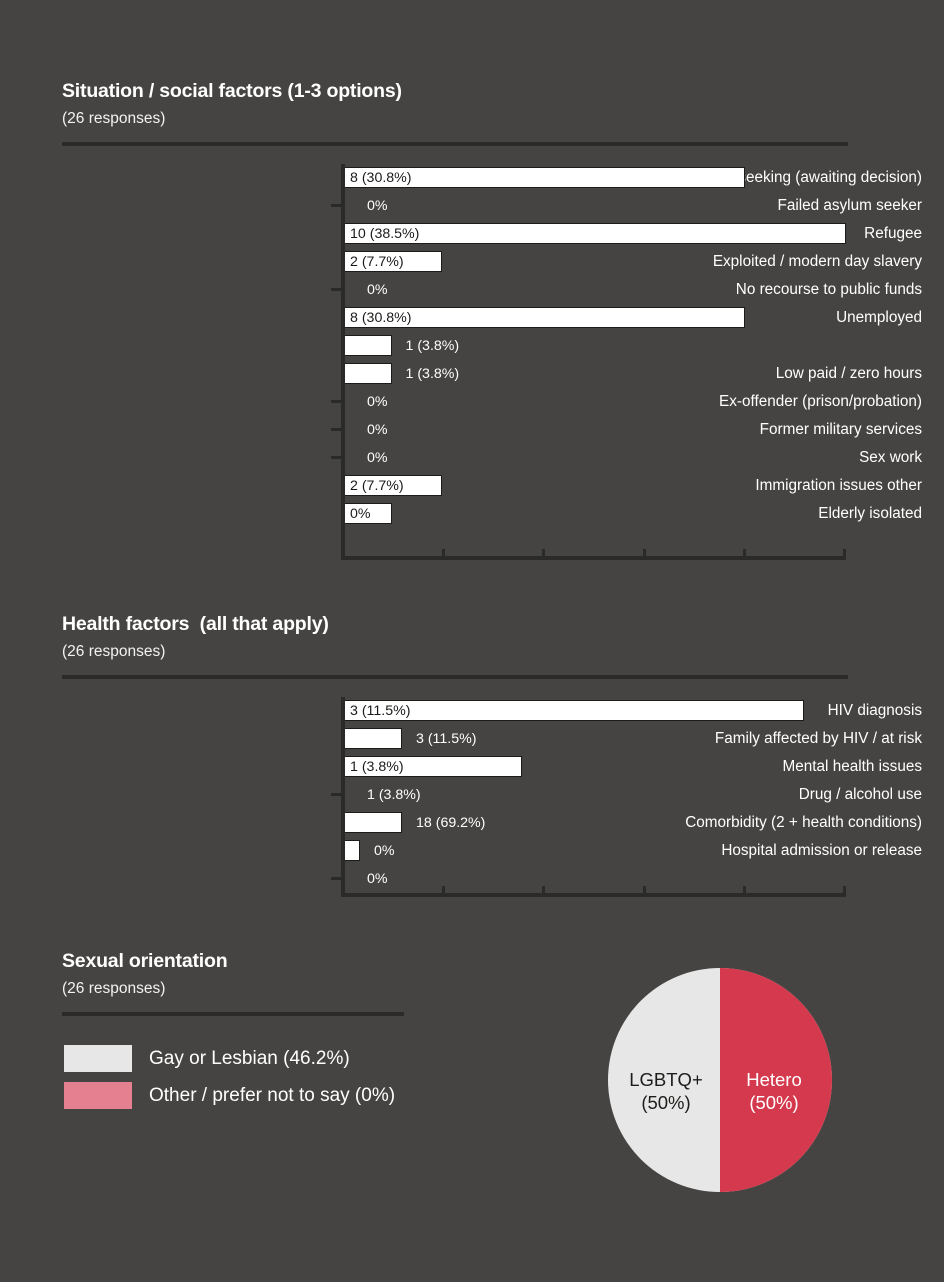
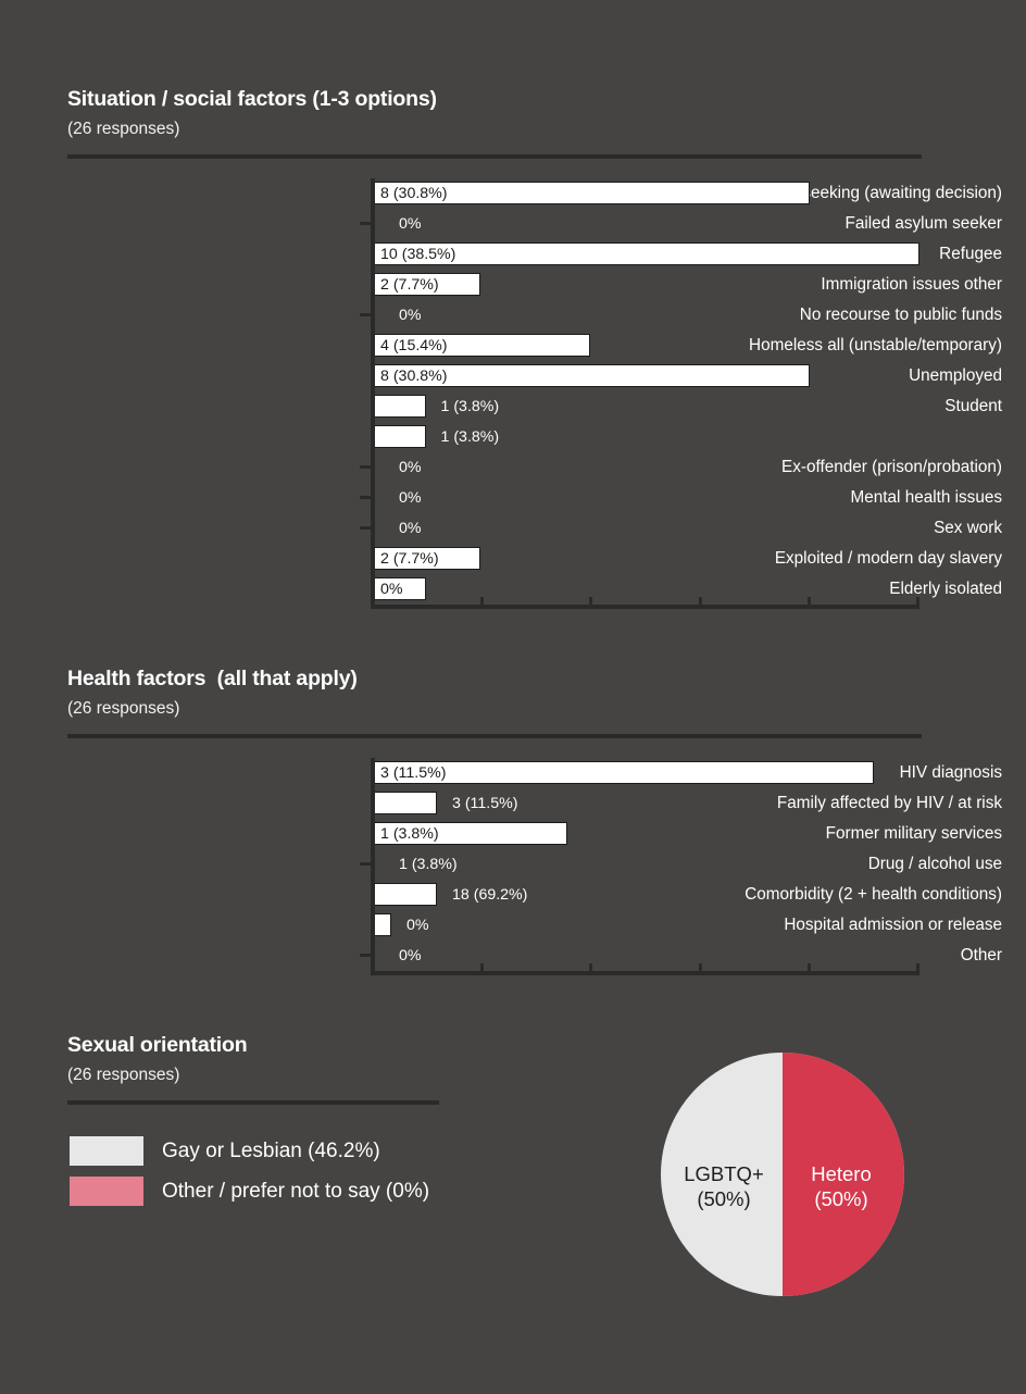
  Situation / social factors (1-3 options)
  (26 responses)
  eeking (awaiting decision)
  8 (30.8%)
  Failed asylum seeker
  0%
  Refugee
  10 (38.5%)
- Exploited / modern day slavery
+ Immigration issues other
  2 (7.7%)
  No recourse to public funds
  0%
+ Homeless all (unstable/temporary)
+ 4 (15.4%)
  Unemployed
  8 (30.8%)
+ Student
  1 (3.8%)
- Low paid / zero hours
  1 (3.8%)
  Ex-offender (prison/probation)
  0%
- Former military services
+ Mental health issues
  0%
  Sex work
  0%
- Immigration issues other
+ Exploited / modern day slavery
  2 (7.7%)
  Elderly isolated
  0%
  Health factors (all that apply)
  (26 responses)
  HIV diagnosis
  3 (11.5%)
  Family affected by HIV / at risk
  3 (11.5%)
- Mental health issues
+ Former military services
  1 (3.8%)
  Drug / alcohol use
  1 (3.8%)
  Comorbidity (2 + health conditions)
  18 (69.2%)
  Hospital admission or release
  0%
+ Other
  0%
  Sexual orientation
  (26 responses)
  Gay or Lesbian (46.2%)
  Other / prefer not to say (0%)
  LGBTQ+
  (50%)
  Hetero
  (50%)
